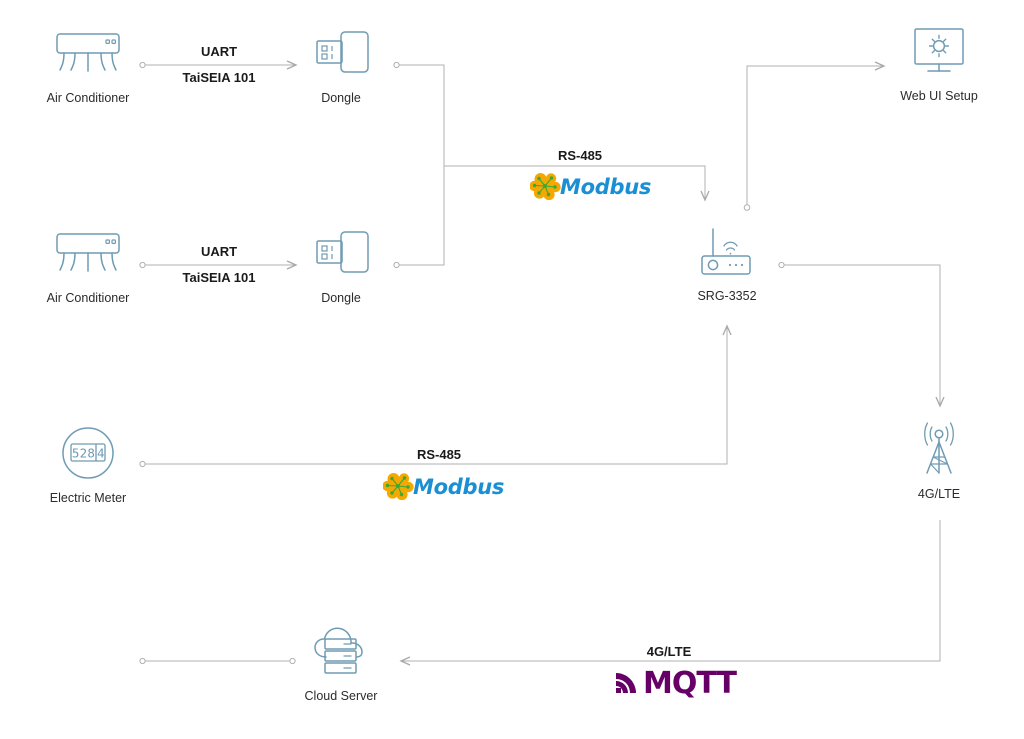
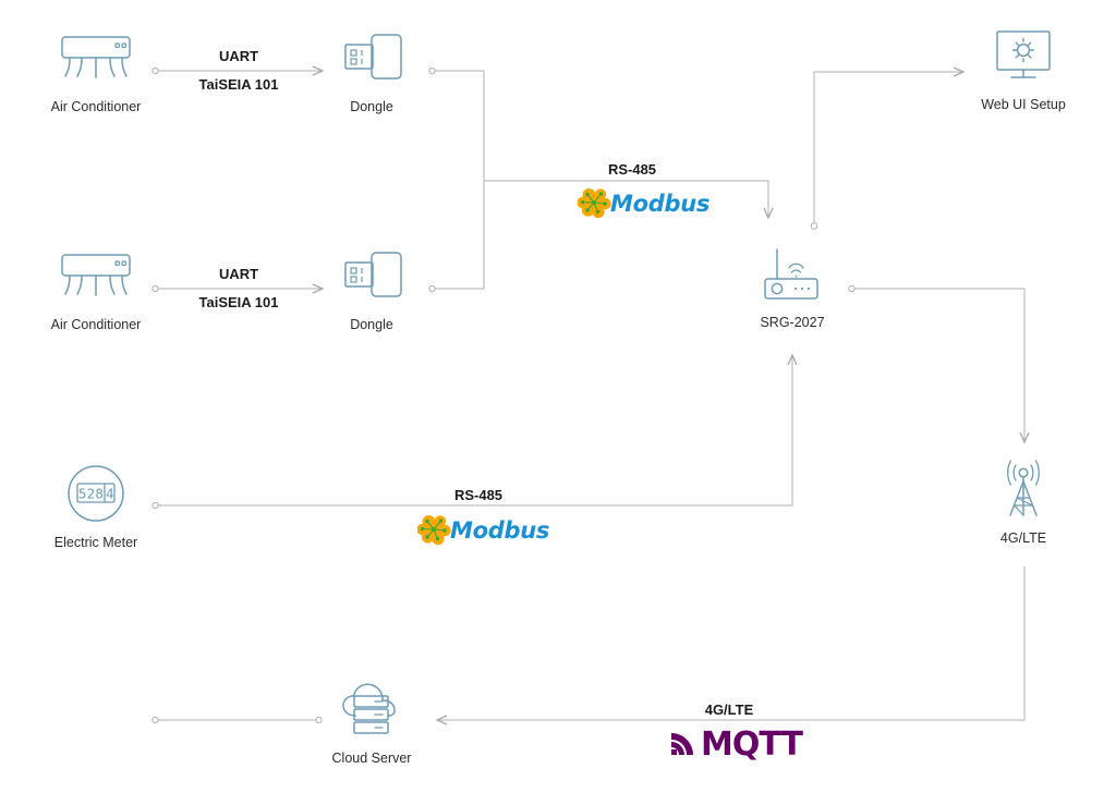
  Air Conditioner
  Dongle
  Air Conditioner
  Dongle
  Web UI Setup
- SRG-3352
+ SRG-2027
  528
  4
  Electric Meter
  4G/LTE
  Cloud Server
  UART
  TaiSEIA 101
  UART
  TaiSEIA 101
  RS-485
  RS-485
  4G/LTE
  Modbus
  Modbus
  MQTT
